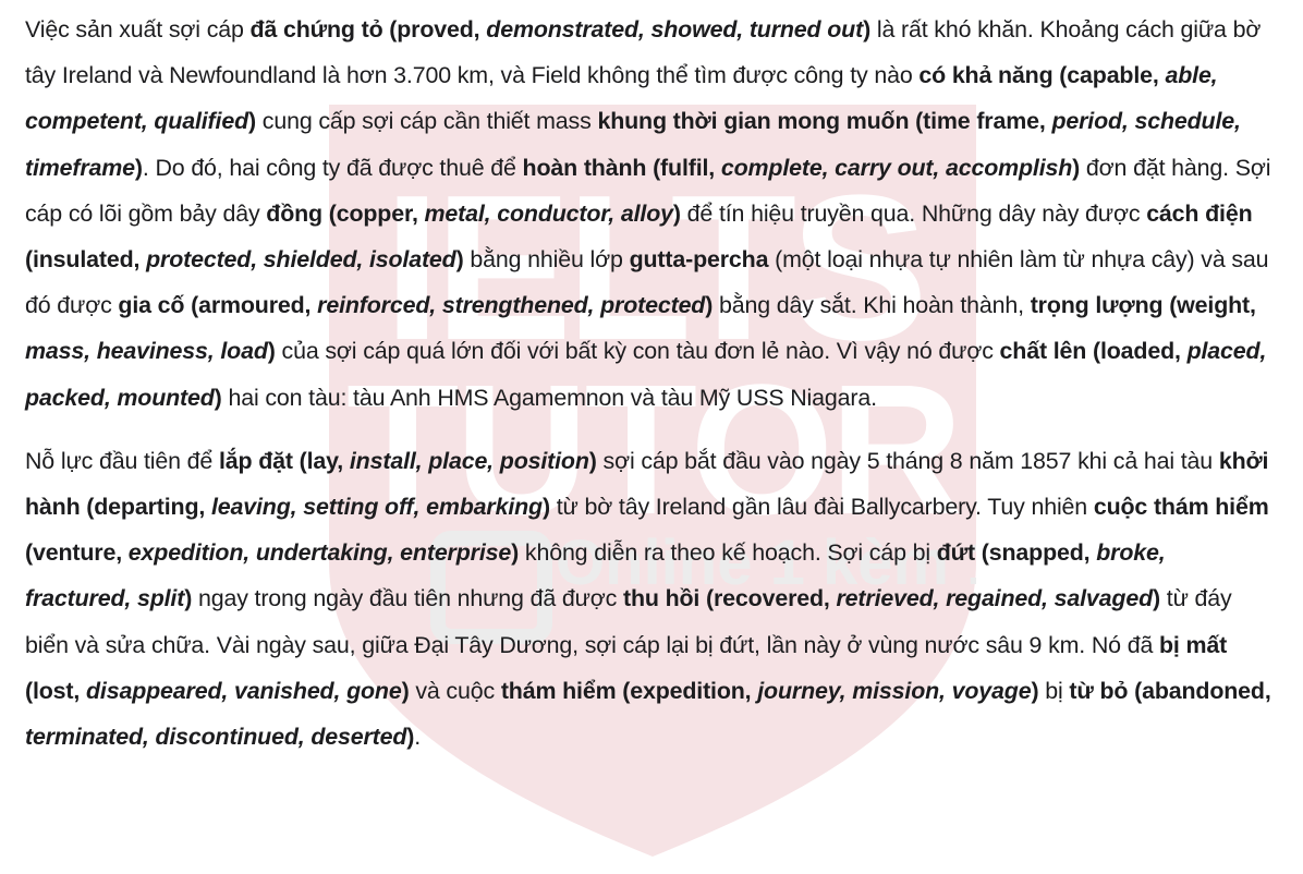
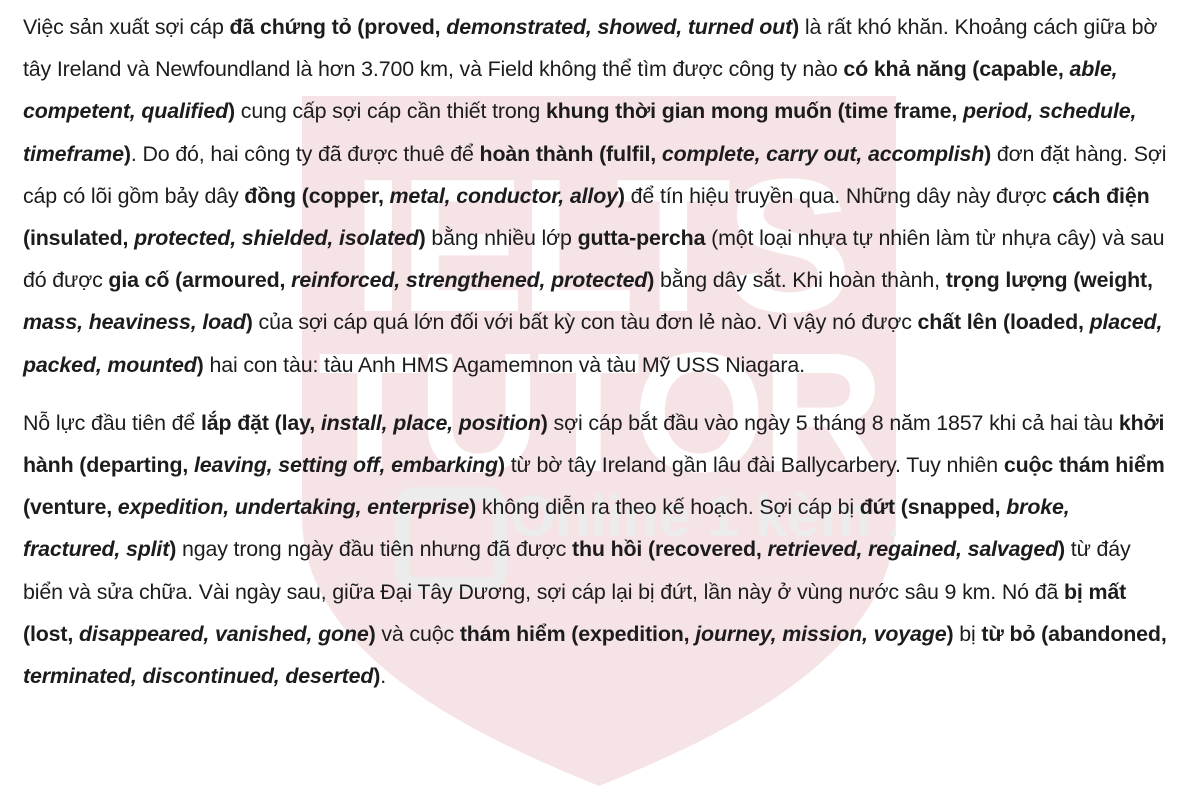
  IELTS
  TUTOR
  Online 1 kèm
- Việc sản xuất sợi cáp đã chứng tỏ (proved, demonstrated, showed, turned out) là rất khó khăn. Khoảng cách giữa bờ tây Ireland và Newfoundland là hơn 3.700 km, và Field không thể tìm được công ty nào có khả năng (capable, able, competent, qualified) cung cấp sợi cáp cần thiết mass khung thời gian mong muốn (time frame, period, schedule, timeframe). Do đó, hai công ty đã được thuê để hoàn thành (fulfil, complete, carry out, accomplish) đơn đặt hàng. Sợi cáp có lõi gồm bảy dây đồng (copper, metal, conductor, alloy) để tín hiệu truyền qua. Những dây này được cách điện (insulated, protected, shielded, isolated) bằng nhiều lớp gutta-percha (một loại nhựa tự nhiên làm từ nhựa cây) và sau đó được gia cố (armoured, reinforced, strengthened, protected) bằng dây sắt. Khi hoàn thành, trọng lượng (weight, mass, heaviness, load) của sợi cáp quá lớn đối với bất kỳ con tàu đơn lẻ nào. Vì vậy nó được chất lên (loaded, placed, packed, mounted) hai con tàu: tàu Anh HMS Agamemnon và tàu Mỹ USS Niagara.
+ Việc sản xuất sợi cáp đã chứng tỏ (proved, demonstrated, showed, turned out) là rất khó khăn. Khoảng cách giữa bờ tây Ireland và Newfoundland là hơn 3.700 km, và Field không thể tìm được công ty nào có khả năng (capable, able, competent, qualified) cung cấp sợi cáp cần thiết trong khung thời gian mong muốn (time frame, period, schedule, timeframe). Do đó, hai công ty đã được thuê để hoàn thành (fulfil, complete, carry out, accomplish) đơn đặt hàng. Sợi cáp có lõi gồm bảy dây đồng (copper, metal, conductor, alloy) để tín hiệu truyền qua. Những dây này được cách điện (insulated, protected, shielded, isolated) bằng nhiều lớp gutta-percha (một loại nhựa tự nhiên làm từ nhựa cây) và sau đó được gia cố (armoured, reinforced, strengthened, protected) bằng dây sắt. Khi hoàn thành, trọng lượng (weight, mass, heaviness, load) của sợi cáp quá lớn đối với bất kỳ con tàu đơn lẻ nào. Vì vậy nó được chất lên (loaded, placed, packed, mounted) hai con tàu: tàu Anh HMS Agamemnon và tàu Mỹ USS Niagara.
  Nỗ lực đầu tiên để lắp đặt (lay, install, place, position) sợi cáp bắt đầu vào ngày 5 tháng 8 năm 1857 khi cả hai tàu khởi hành (departing, leaving, setting off, embarking) từ bờ tây Ireland gần lâu đài Ballycarbery. Tuy nhiên cuộc thám hiểm (venture, expedition, undertaking, enterprise) không diễn ra theo kế hoạch. Sợi cáp bị đứt (snapped, broke, fractured, split) ngay trong ngày đầu tiên nhưng đã được thu hồi (recovered, retrieved, regained, salvaged) từ đáy biển và sửa chữa. Vài ngày sau, giữa Đại Tây Dương, sợi cáp lại bị đứt, lần này ở vùng nước sâu 9 km. Nó đã bị mất (lost, disappeared, vanished, gone) và cuộc thám hiểm (expedition, journey, mission, voyage) bị từ bỏ (abandoned, terminated, discontinued, deserted).
